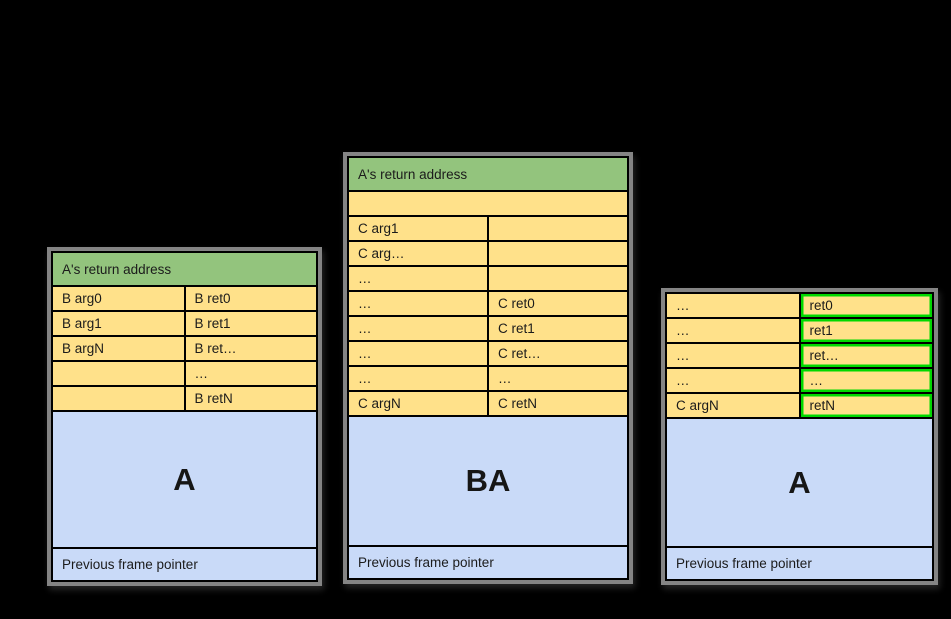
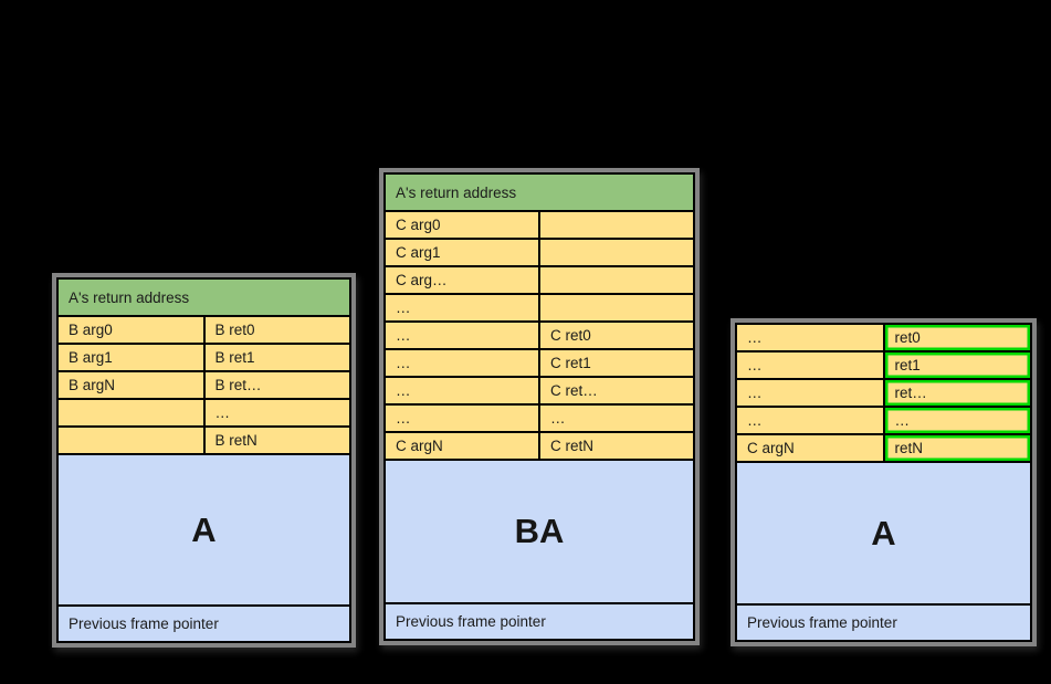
  A's return address
  B arg0
  B ret0
  B arg1
  B ret1
  B argN
  B ret…
  …
  B retN
  A
  Previous frame pointer
  A's return address
+ C arg0
  C arg1
  C arg…
  …
  …
  C ret0
  …
  C ret1
  …
  C ret…
  …
  …
  C argN
  C retN
  BA
  Previous frame pointer
  …
  ret0
  …
  ret1
  …
  ret…
  …
  …
  C argN
  retN
  A
  Previous frame pointer
